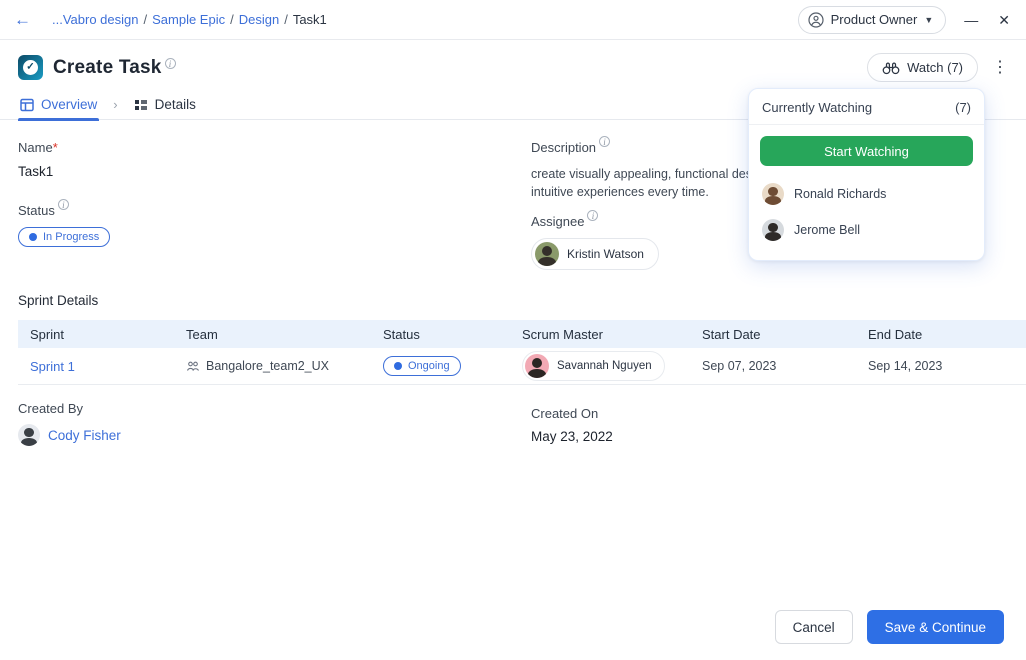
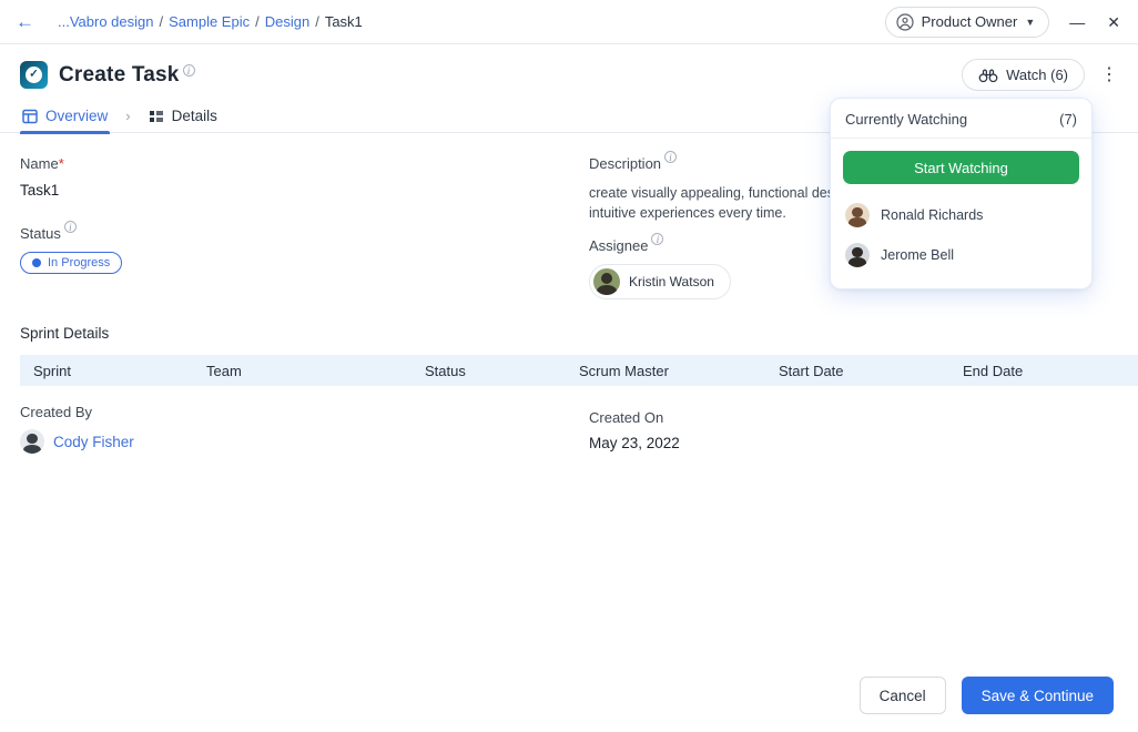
  ←
  ...Vabro design
  /
  Sample Epic
  /
  Design
  /
  Task1
  Product Owner
  ▼
  —
  ✕
  ✓
  Create Task
  i
- Watch (7)
+ Watch (6)
  ⋮
  Overview
  ›
  Details
  Name*
  Task1
  Status i
  In Progress
  Description i
  create visually appealing, functional de
  intuitive experiences every time.
  Assignee i
  Kristin Watson
  Sprint Details
  Sprint
  Team
  Status
  Scrum Master
  Start Date
  End Date
- Sprint 1
- Bangalore_team2_UX
- Ongoing
- Savannah Nguyen
- Sep 07, 2023
- Sep 14, 2023
  Created By
  Cody Fisher
  Created On
  May 23, 2022
  Cancel
  Save & Continue
  Currently Watching
  (7)
  Start Watching
  Ronald Richards
  Jerome Bell
